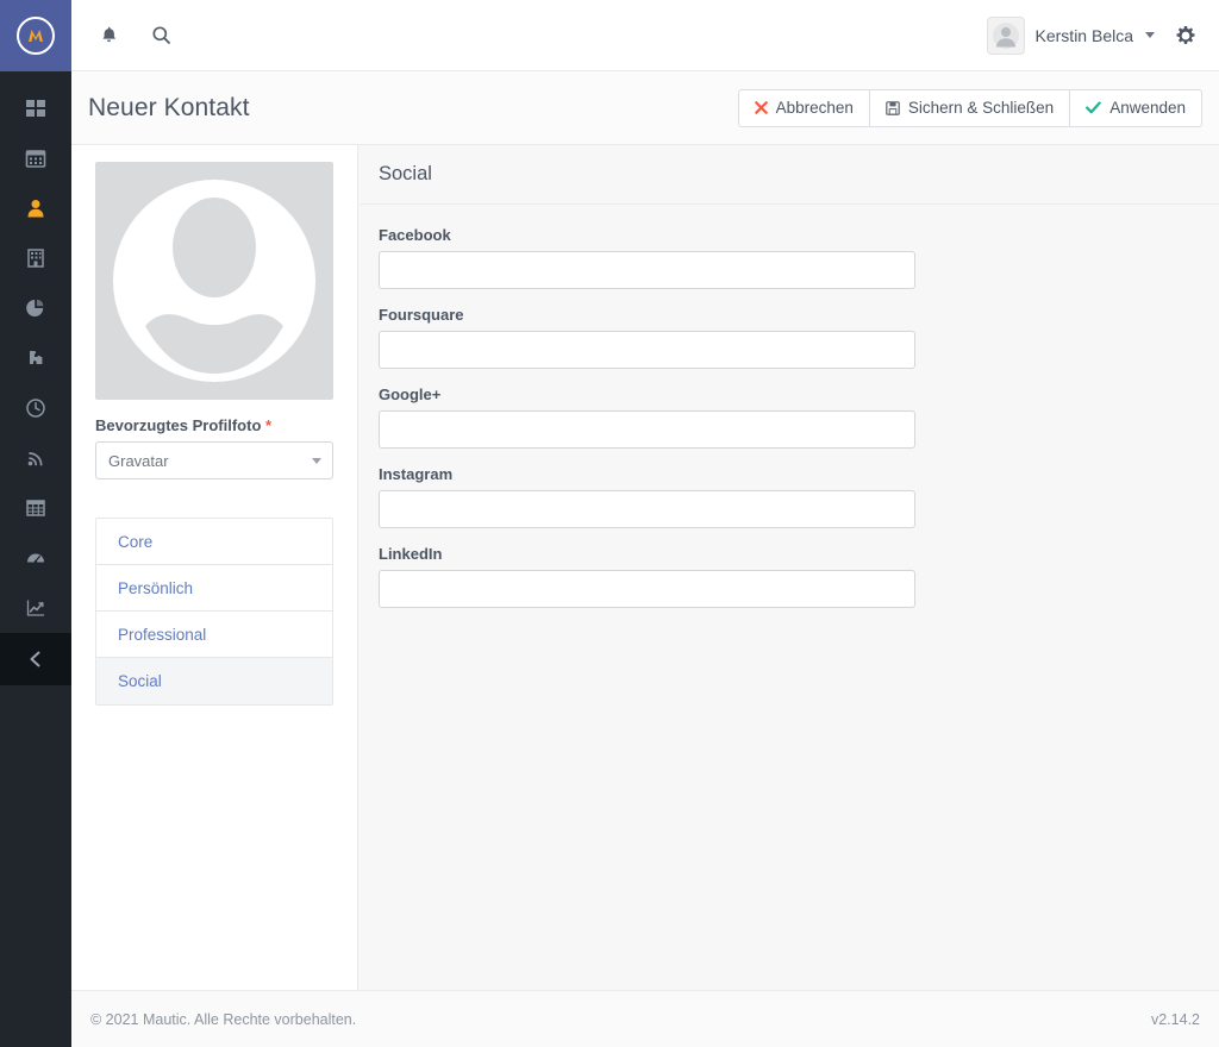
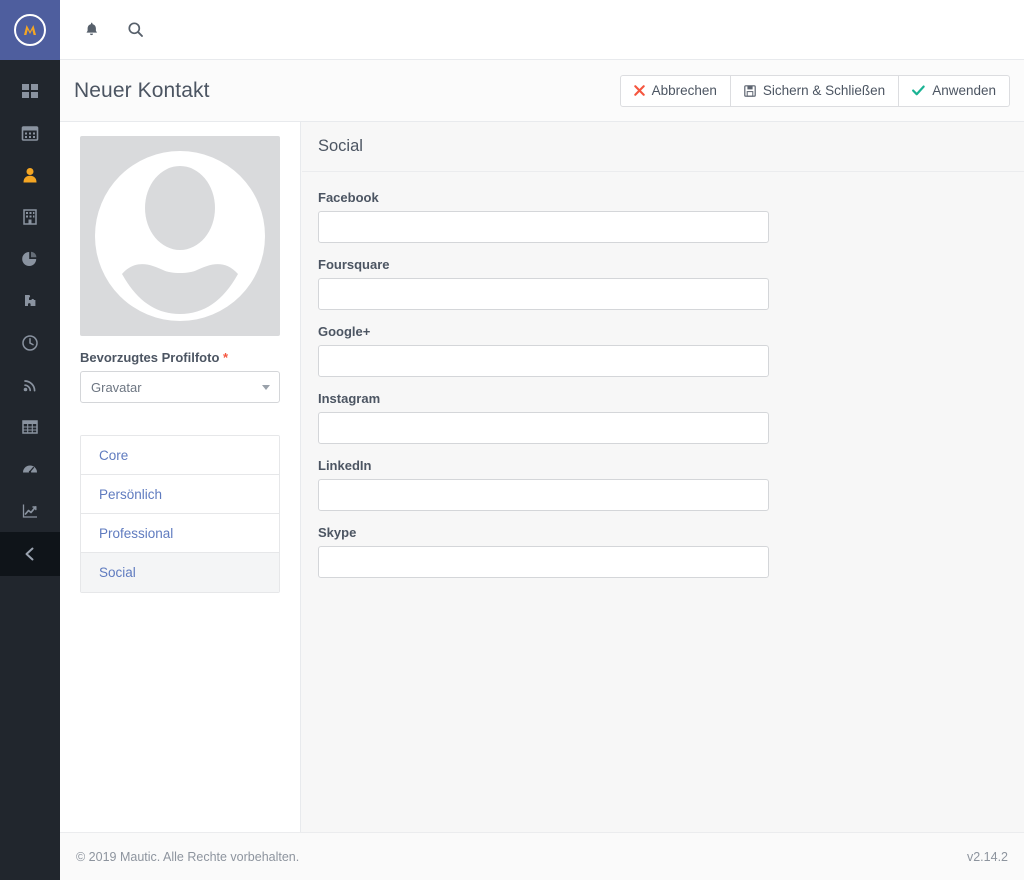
- Kerstin Belca
  Neuer Kontakt
  Abbrechen
  Sichern & Schließen
  Anwenden
  Bevorzugtes Profilfoto *
  Gravatar
  Core
  Persönlich
  Professional
  Social
  Social
  Facebook
  Foursquare
  Google+
  Instagram
  LinkedIn
+ Skype
- © 2021 Mautic. Alle Rechte vorbehalten.
+ © 2019 Mautic. Alle Rechte vorbehalten.
  v2.14.2
